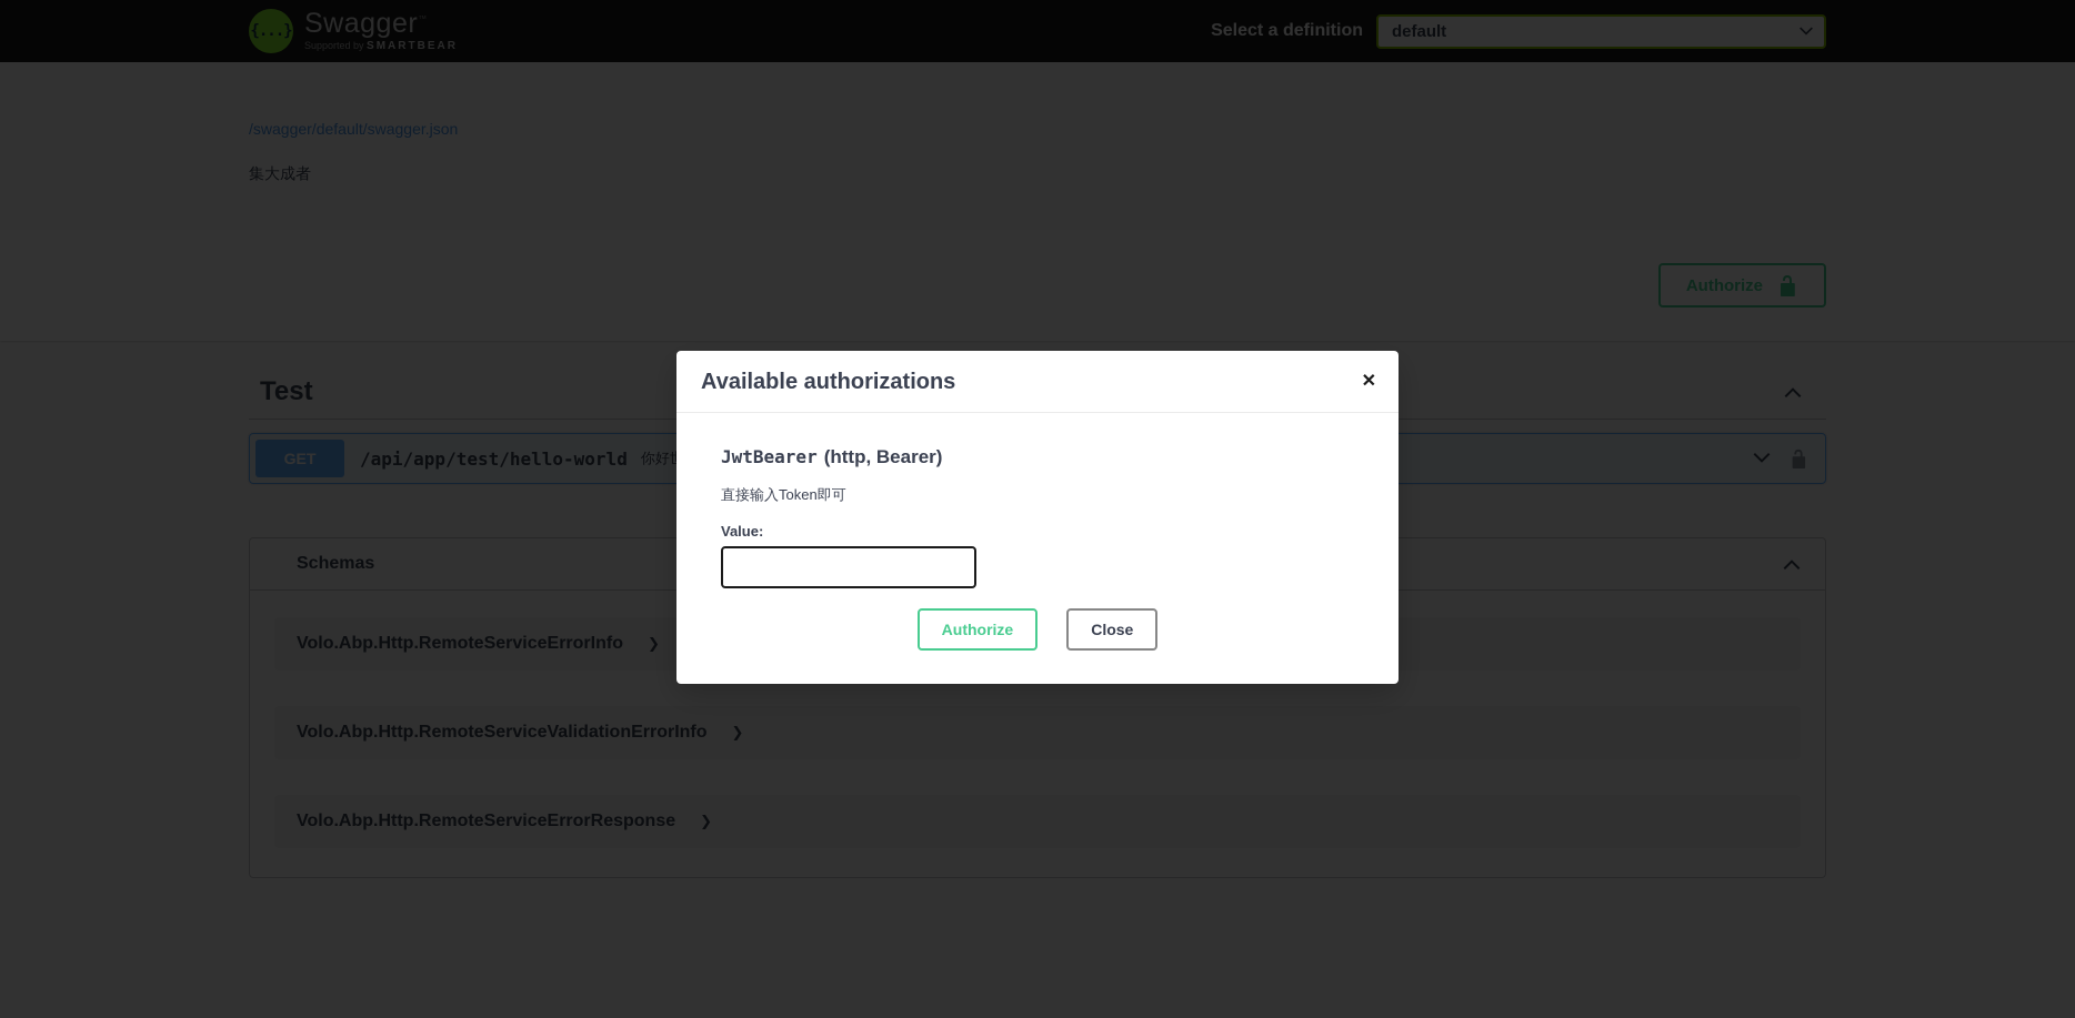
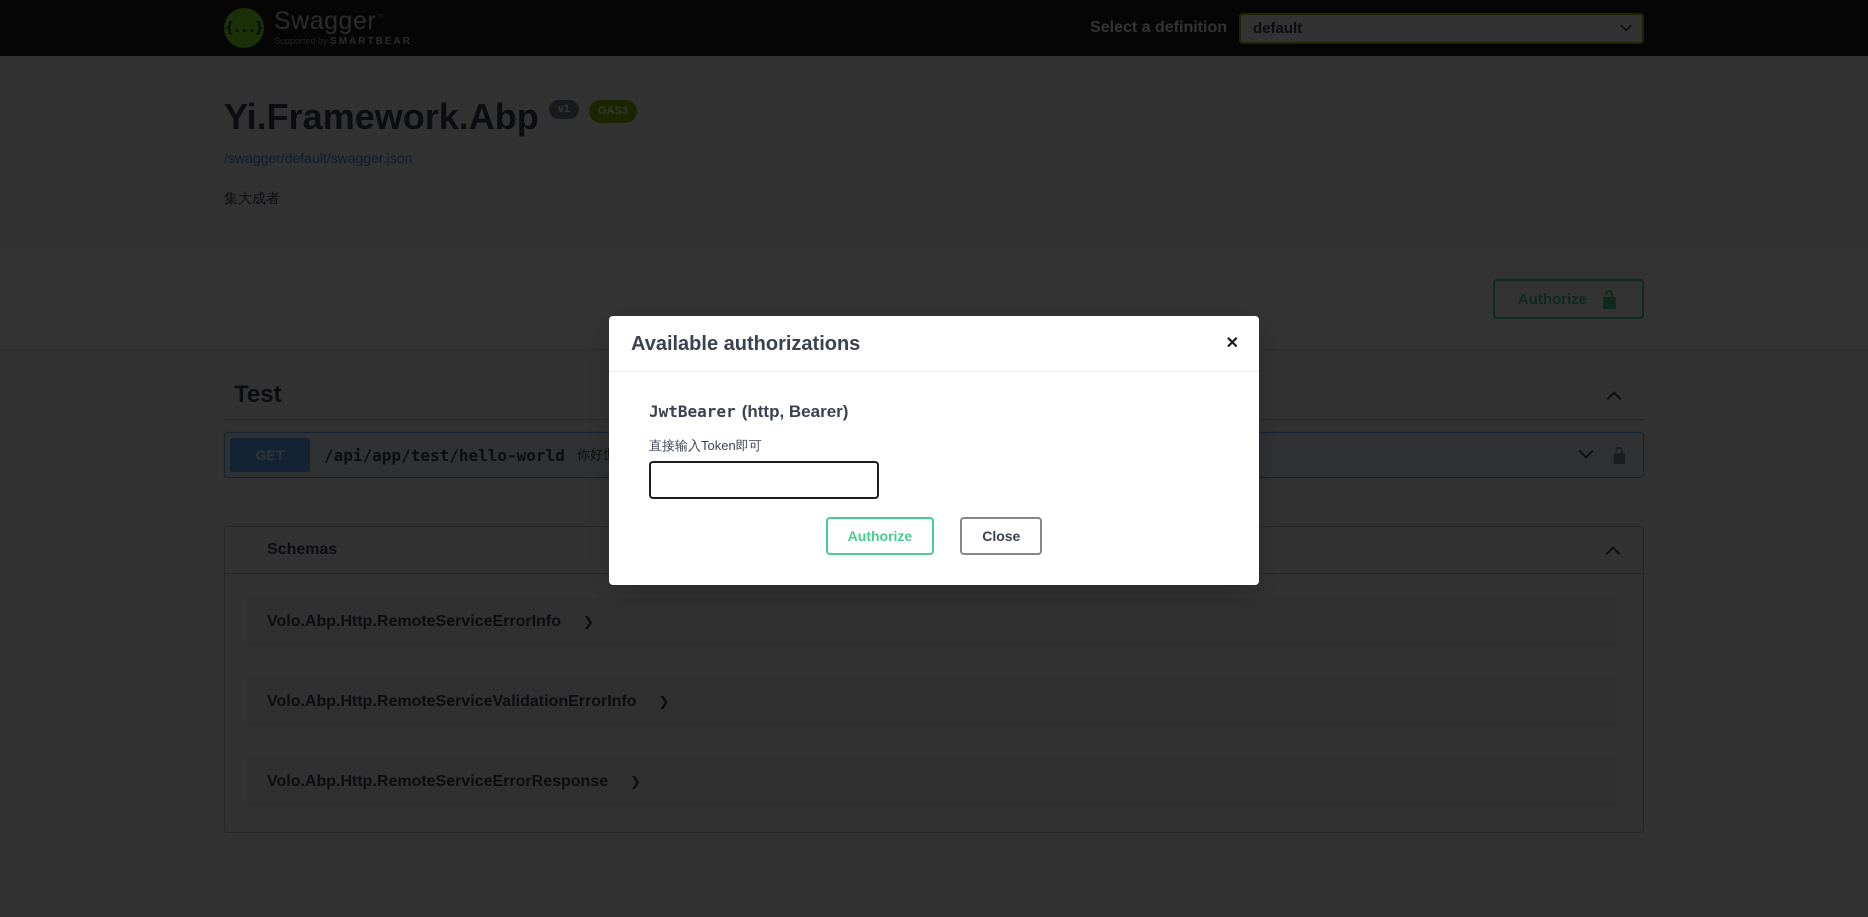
  {...}
  Swagger
  Supported by SMARTBEAR
  Select a definition
  default
+ Yi.Framework.Abp
+ v1
+ OAS3
  /swagger/default/swagger.json
  集大成者
  Authorize
  Test
  GET
  /api/app/test/hello-world
  Schemas
  Volo.Abp.Http.RemoteServiceErrorInfo
  ❯
  Volo.Abp.Http.RemoteServiceValidationErrorInfo
  ❯
  Volo.Abp.Http.RemoteServiceErrorResponse
  ❯
  Available authorizations
  ✕
  JwtBearer
  (http, Bearer)
  直接输入Token即可
- Value:
  Authorize
  Close
